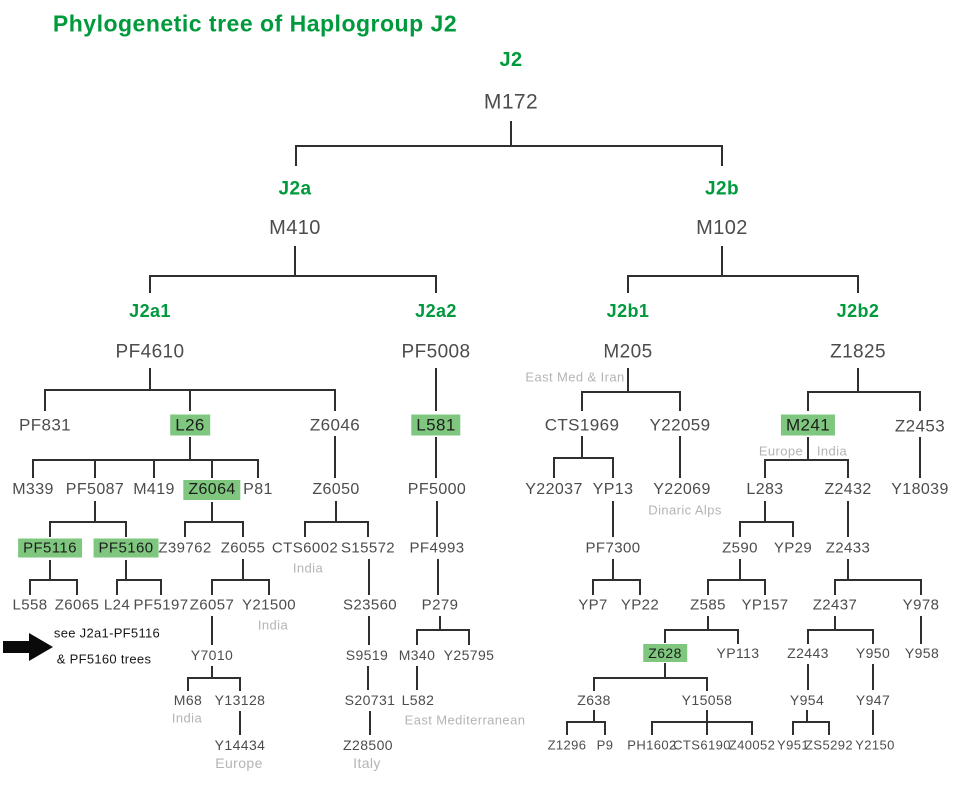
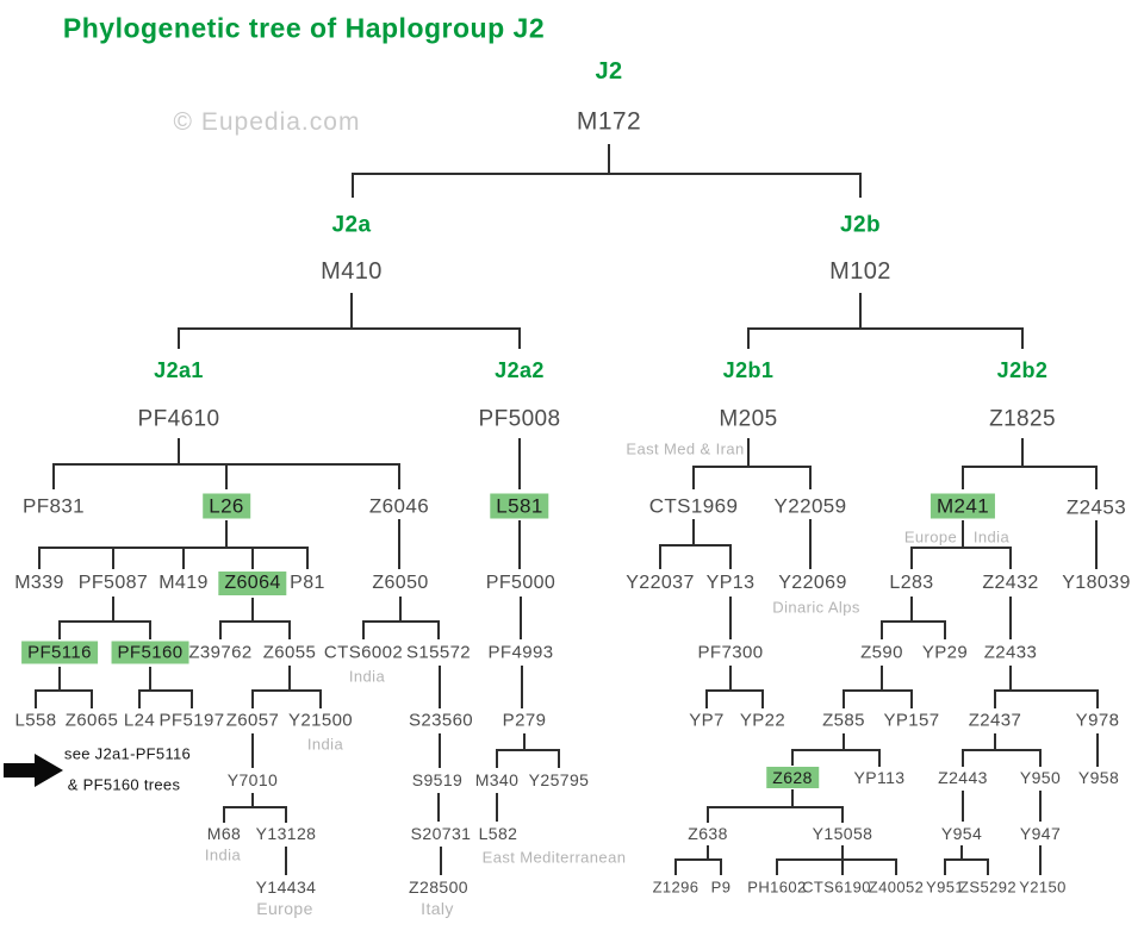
  Phylogenetic tree of Haplogroup J2
+ © Eupedia.com
  see J2a1-PF5116
  & PF5160 trees
  J2
  M172
  J2a
  M410
  J2b
  M102
  J2a1
  PF4610
  J2a2
  PF5008
  J2b1
  M205
  J2b2
  Z1825
  East Med & Iran
  PF831
  L26
  Z6046
  L581
  CTS1969
  Y22059
  M241
  Z2453
  Europe
  India
  M339
  PF5087
  M419
  Z6064
  P81
  Z6050
  PF5000
  Y22037
  YP13
  Y22069
  Dinaric Alps
  L283
  Z2432
  Y18039
  PF5116
  PF5160
  Z39762
  Z6055
  CTS6002
  India
  S15572
  PF4993
  PF7300
  Z590
  YP29
  Z2433
  L558
  Z6065
  L24
  PF5197
  Z6057
  Y21500
  India
  S23560
  P279
  YP7
  YP22
  Z585
  YP157
  Z2437
  Y978
  Y7010
  S9519
  M340
  Y25795
  Z628
  YP113
  Z2443
  Y950
  Y958
  M68
  India
  Y13128
  S20731
  L582
  East Mediterranean
  Z638
  Y15058
  Y954
  Y947
  Y14434
  Europe
  Z28500
  Italy
  Z1296
  P9
  PH1602
  CTS6190
  Z40052
  Y951
  ZS5292
  Y2150
